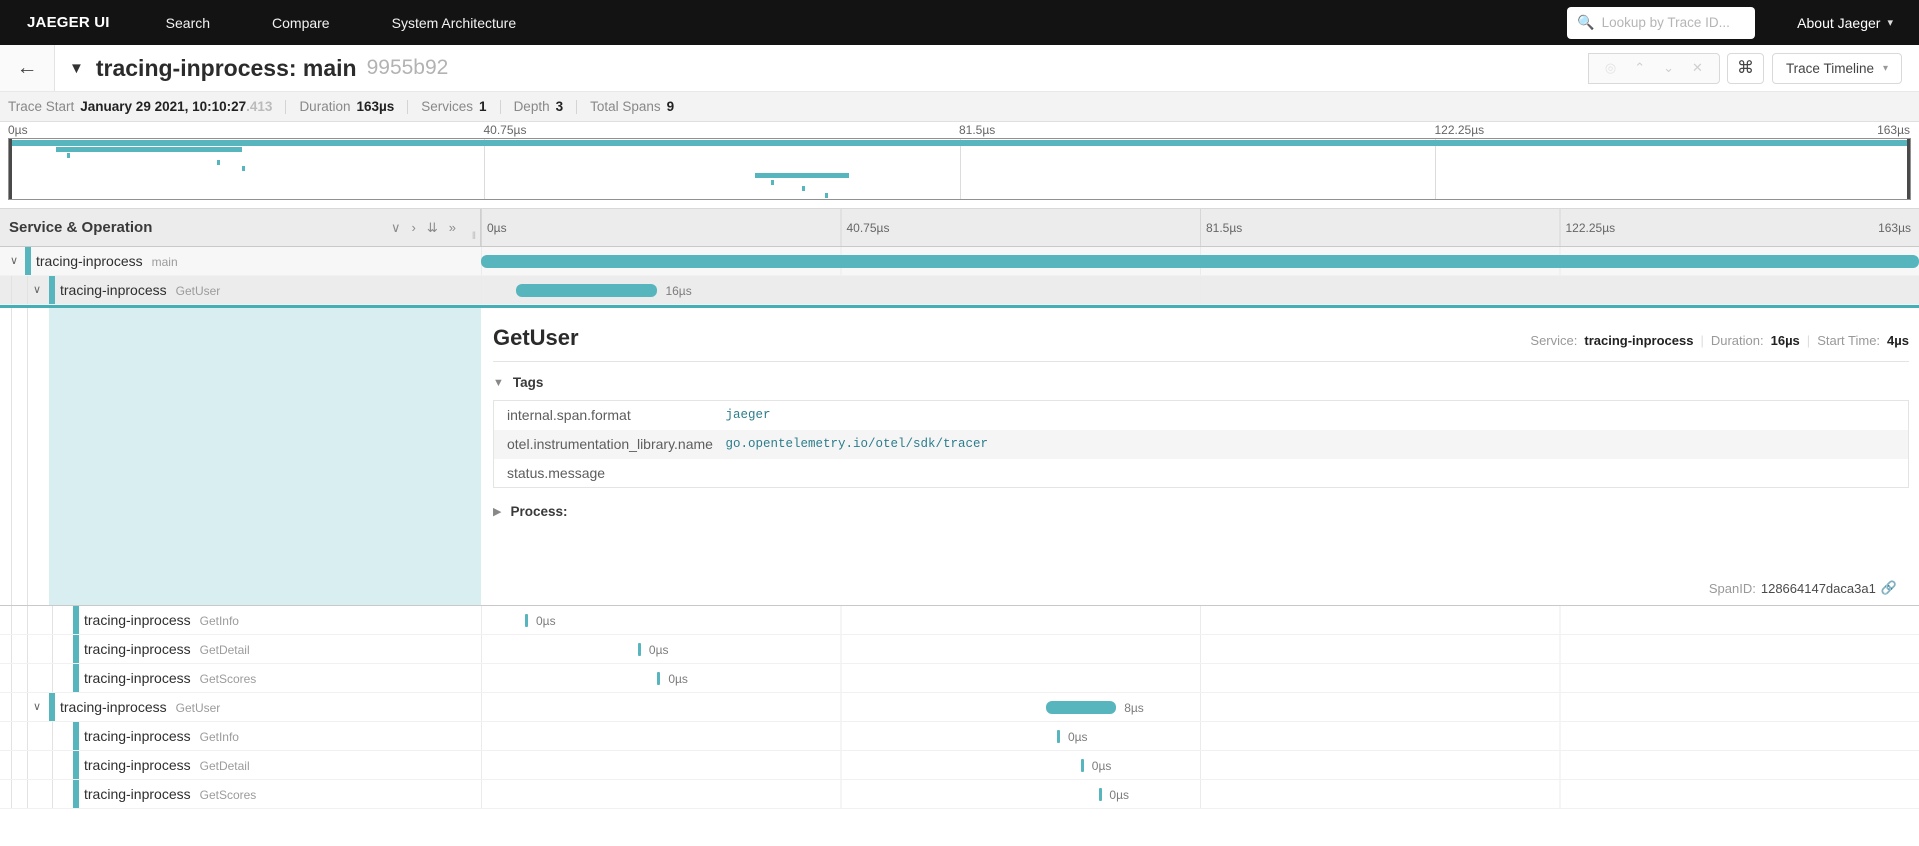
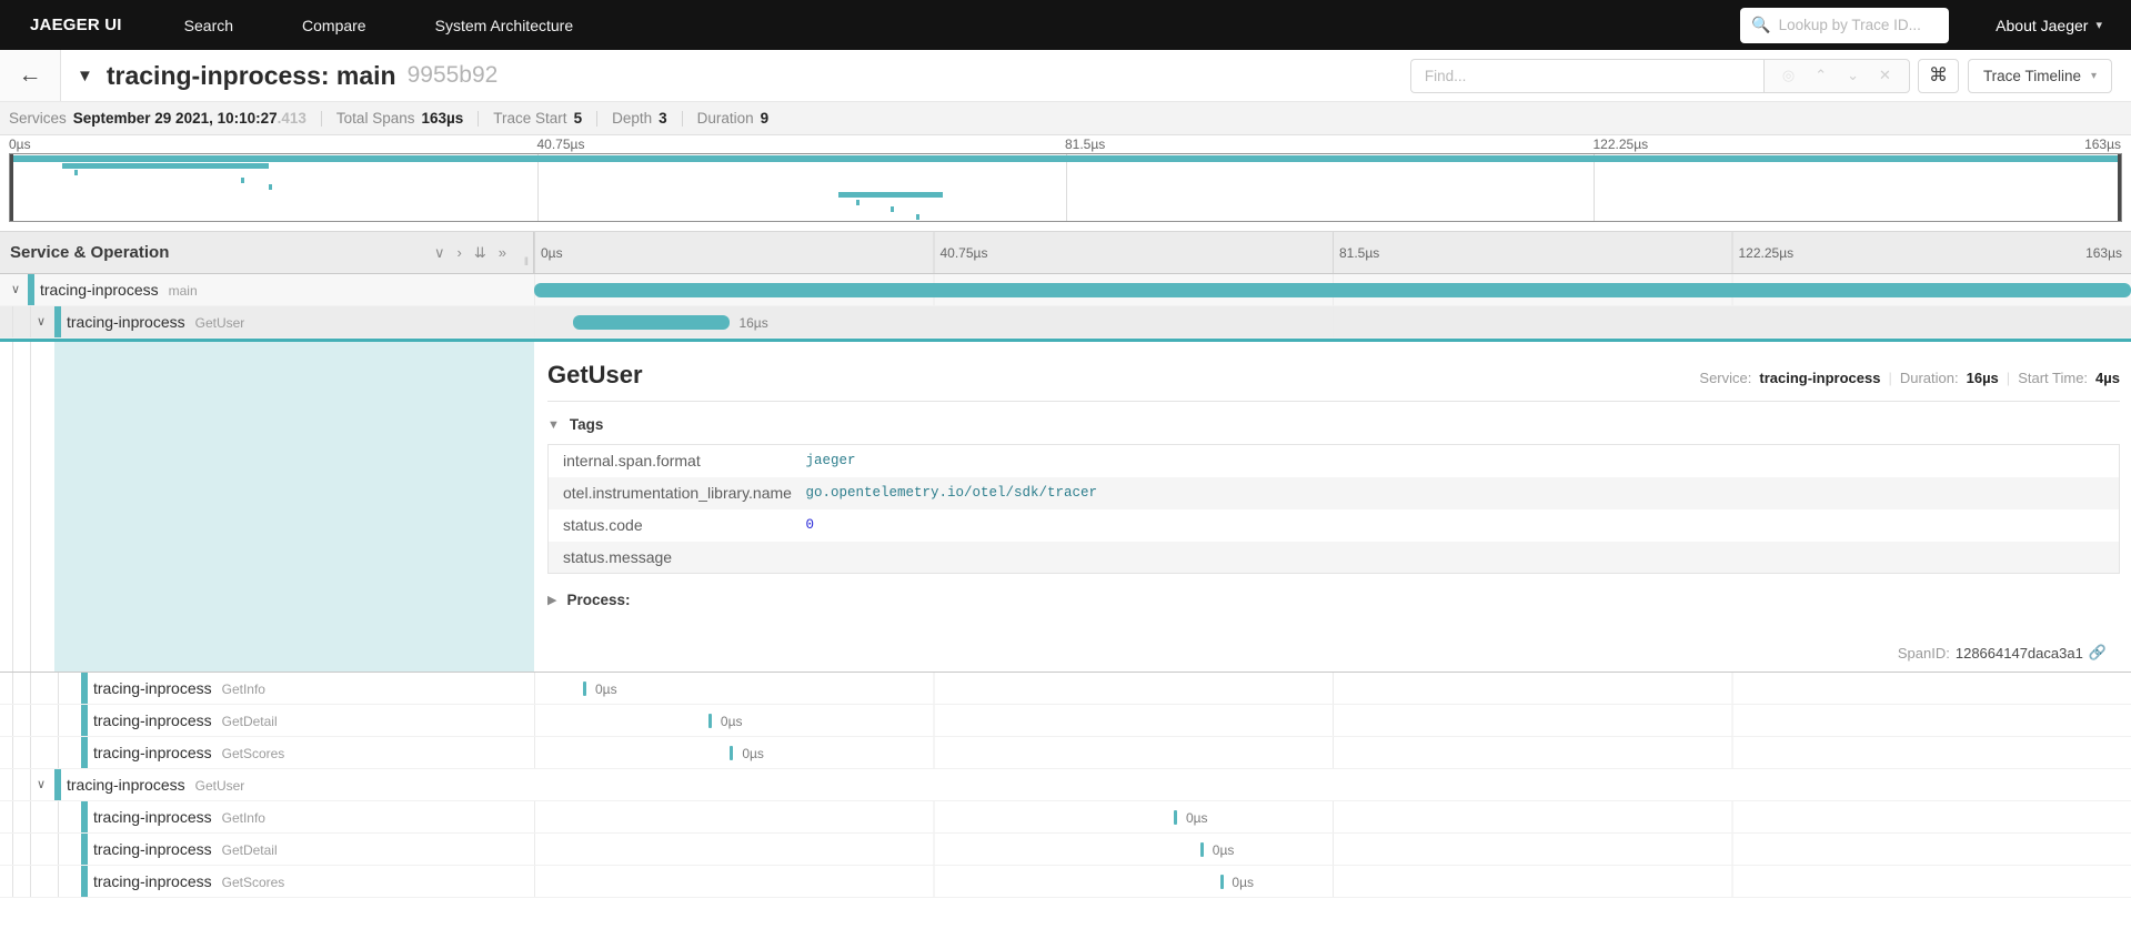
  JAEGER UI
  Search
  Compare
  System Architecture
  🔍
  Lookup by Trace ID...
  About Jaeger
  ▾
  ←
  ▼
  tracing-inprocess: main
  9955b92
+ Find...
  ⌃
  ⌄
  ✕
  ⌘
  Trace Timeline
  ▾
- Trace Start
+ Services
- January 29 2021, 10:10:27
+ September 29 2021, 10:10:27
  .413
- Duration
+ Total Spans
  163µs
- Services
+ Trace Start
- 1
+ 5
  Depth
  3
- Total Spans
+ Duration
  9
  0µs
  40.75µs
  81.5µs
  122.25µs
  163µs
  Service & Operation
  ∨
  ›
  ⇊
  »
  ‖
  0µs
  40.75µs
  81.5µs
  122.25µs
  163µs
  ∨
  tracing-inprocess main
  ∨
  tracing-inprocess GetUser
  16µs
  GetUser
  Service:
  tracing-inprocess
  |
  Duration:
  16µs
  |
  Start Time:
  4µs
  ▼
  Tags
  internal.span.format	jaeger
  otel.instrumentation_library.name	go.opentelemetry.io/otel/sdk/tracer
+ status.code	0
  status.message
  ▶
  Process:
  SpanID:
  128664147daca3a1
  🔗
  tracing-inprocess GetInfo
  0µs
  tracing-inprocess GetDetail
  0µs
  tracing-inprocess GetScores
  0µs
  ∨
  tracing-inprocess GetUser
- 8µs
  tracing-inprocess GetInfo
  0µs
  tracing-inprocess GetDetail
  0µs
  tracing-inprocess GetScores
  0µs
